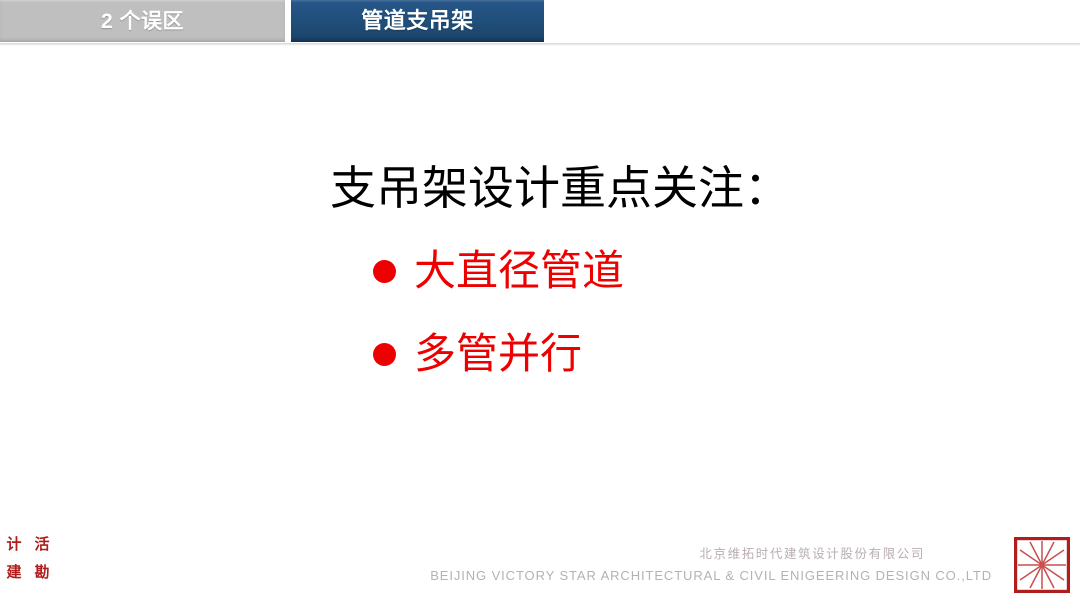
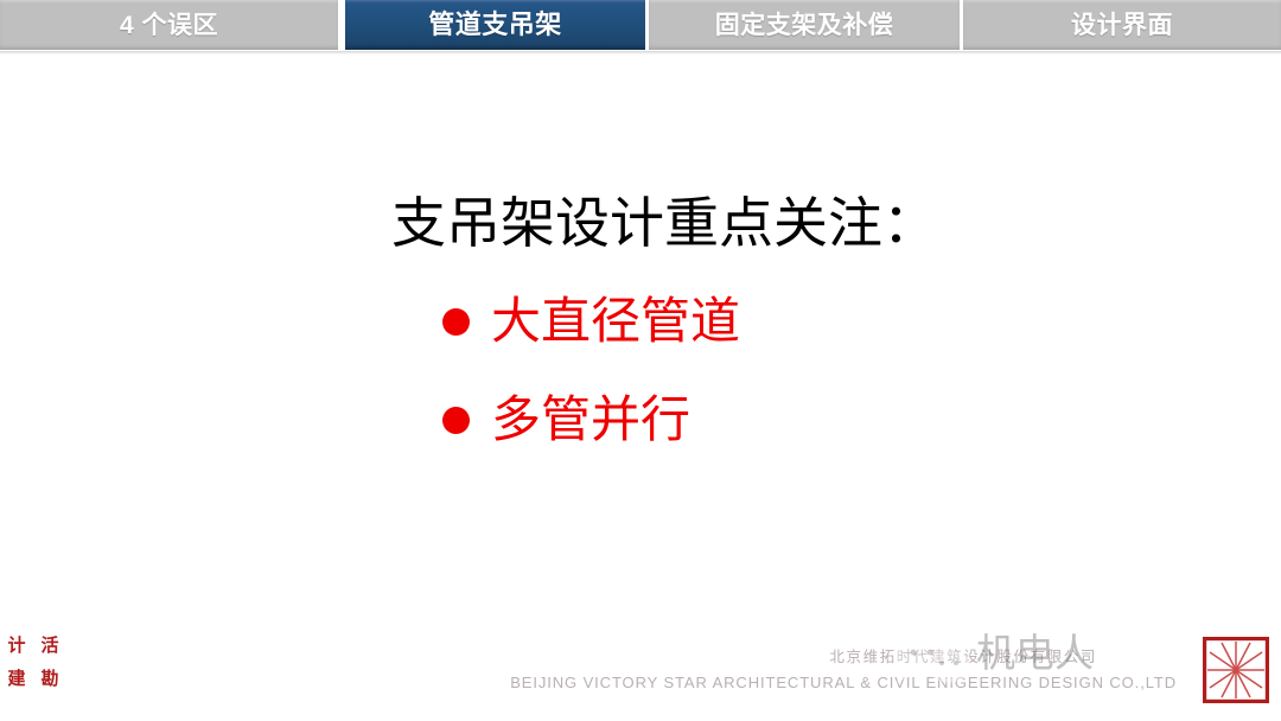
- 2 个误区
+ 4 个误区
  管道支吊架
+ 固定支架及补偿
+ 设计界面
  支吊架设计重点关注：
  大直径管道
  多管并行
  北京维拓时代建筑设计股份有限公司
  BEIJING VICTORY STAR ARCHITECTURAL & CIVIL ENIGEERING DESIGN CO.,LTD
+ 机电人
  计
  活
  建
  勘
